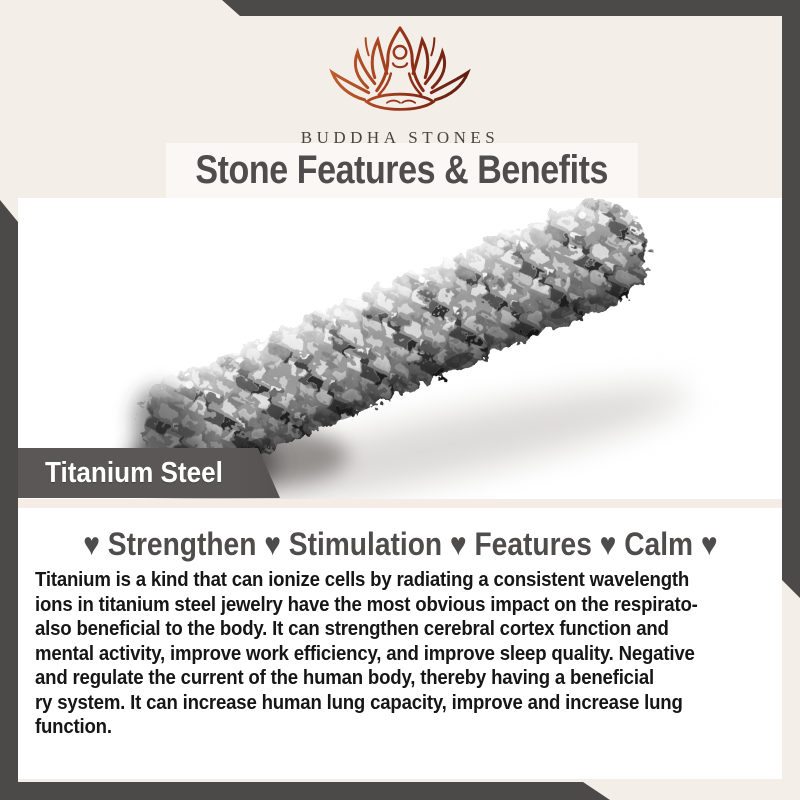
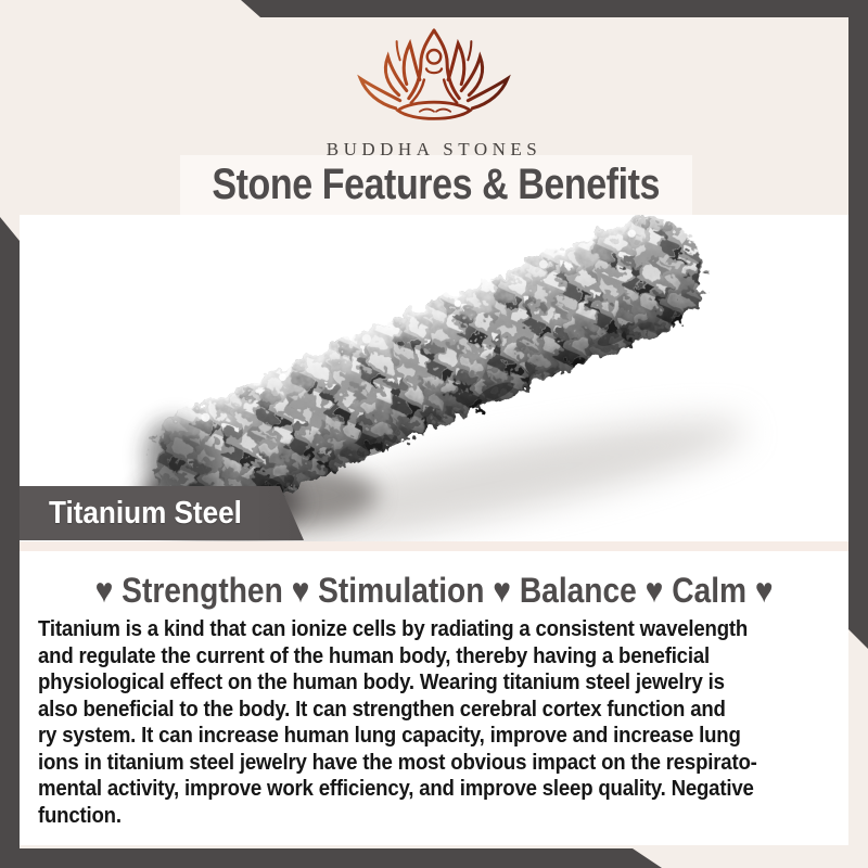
  BUDDHA STONES
  Stone Features & Benefits
  Titanium Steel
- ♥ Strengthen ♥ Stimulation ♥ Features ♥ Calm ♥
+ ♥ Strengthen ♥ Stimulation ♥ Balance ♥ Calm ♥
  Titanium is a kind that can ionize cells by radiating a consistent wavelength
- ions in titanium steel jewelry have the most obvious impact on the respirato-
+ and regulate the current of the human body, thereby having a beneficial
+ physiological effect on the human body. Wearing titanium steel jewelry is
  also beneficial to the body. It can strengthen cerebral cortex function and
- mental activity, improve work efficiency, and improve sleep quality. Negative
+ ry system. It can increase human lung capacity, improve and increase lung
- and regulate the current of the human body, thereby having a beneficial
+ ions in titanium steel jewelry have the most obvious impact on the respirato-
- ry system. It can increase human lung capacity, improve and increase lung
+ mental activity, improve work efficiency, and improve sleep quality. Negative
  function.
